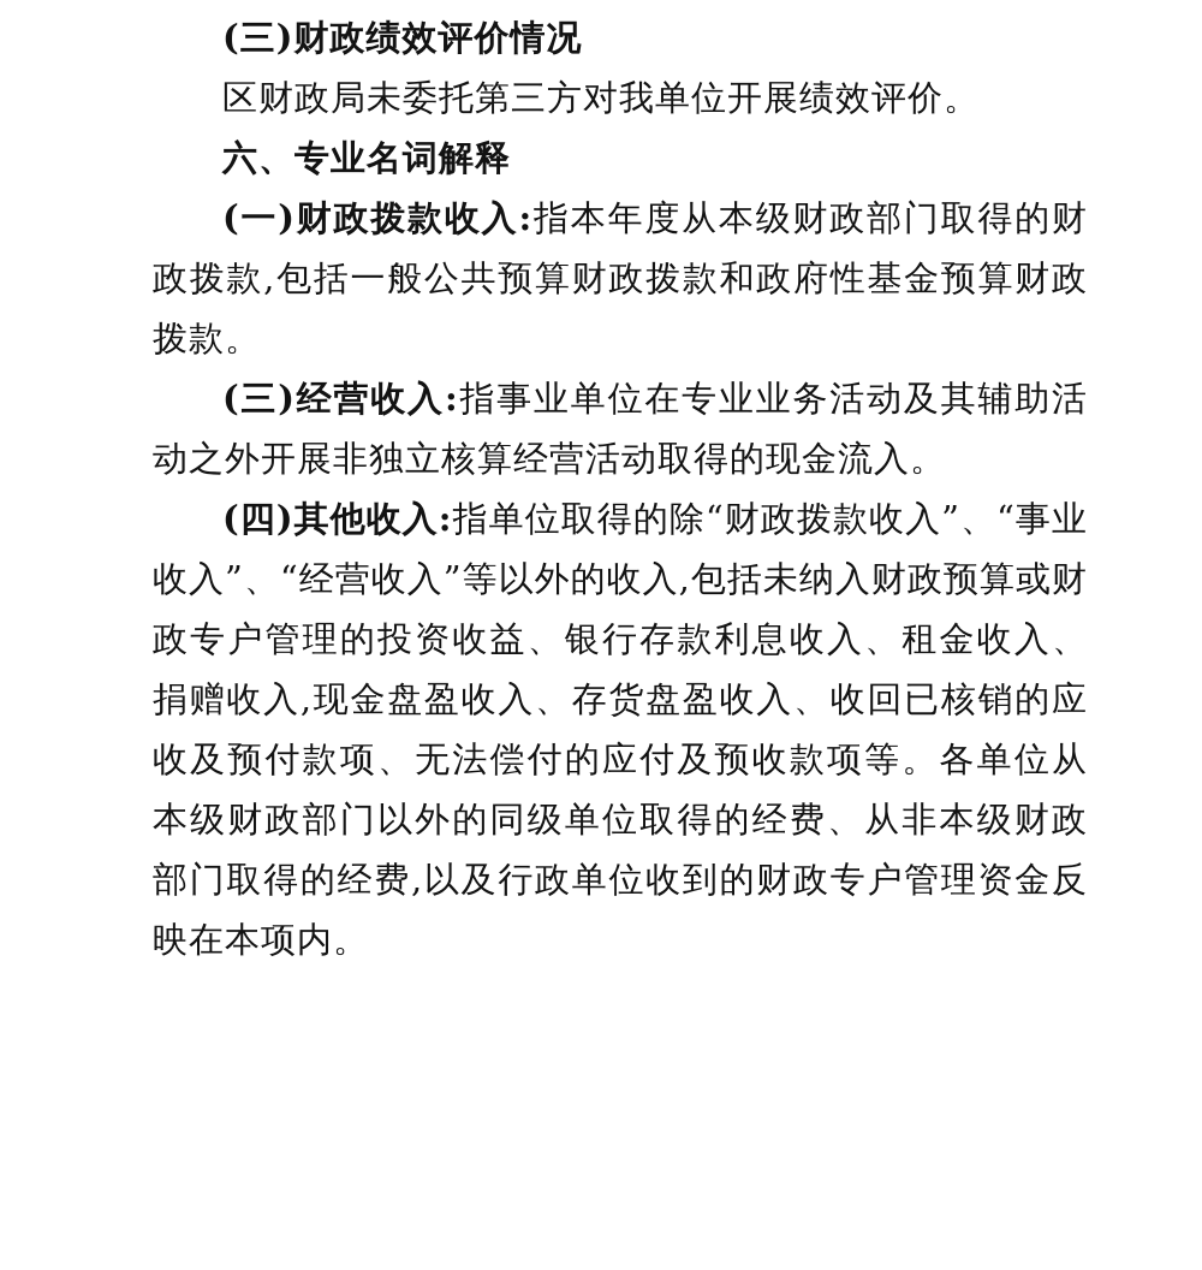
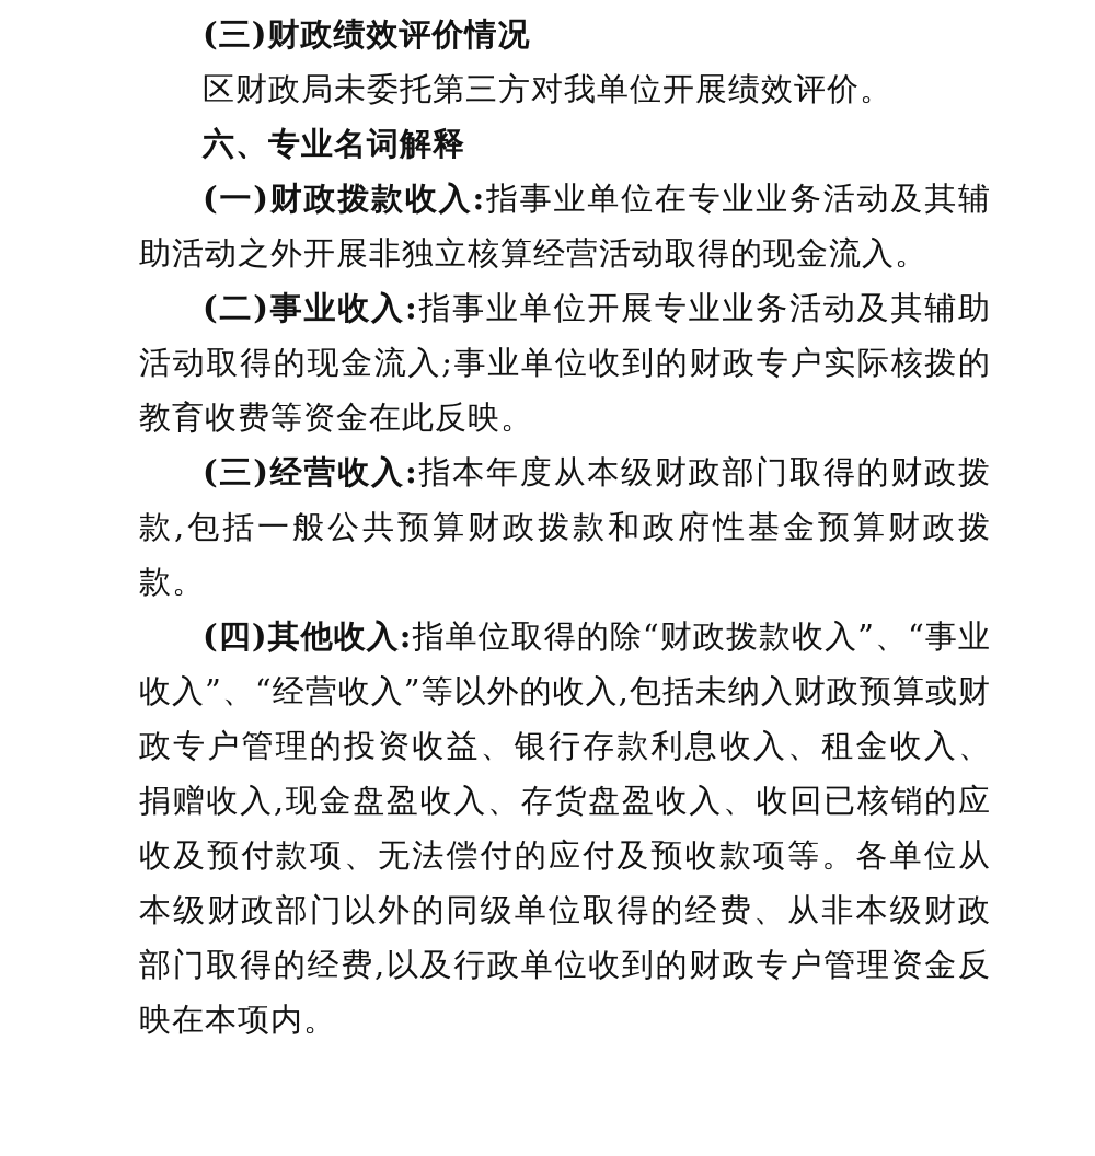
  (三)财政绩效评价情况
  区财政局未委托第三方对我单位开展绩效评价。
  六、专业名词解释
- (一)财政拨款收入:指本年度从本级财政部门取得的财政拨款,包括一般公共预算财政拨款和政府性基金预算财政拨款。
+ (一)财政拨款收入:指事业单位在专业业务活动及其辅助活动之外开展非独立核算经营活动取得的现金流入。
+ (二)事业收入:指事业单位开展专业业务活动及其辅助活动取得的现金流入;事业单位收到的财政专户实际核拨的教育收费等资金在此反映。
- (三)经营收入:指事业单位在专业业务活动及其辅助活动之外开展非独立核算经营活动取得的现金流入。
+ (三)经营收入:指本年度从本级财政部门取得的财政拨款,包括一般公共预算财政拨款和政府性基金预算财政拨款。
  (四)其他收入:指单位取得的除“财政拨款收入”、“事业收入”、“经营收入”等以外的收入,包括未纳入财政预算或财政专户管理的投资收益、银行存款利息收入、租金收入、捐赠收入,现金盘盈收入、存货盘盈收入、收回已核销的应收及预付款项、无法偿付的应付及预收款项等。各单位从本级财政部门以外的同级单位取得的经费、从非本级财政部门取得的经费,以及行政单位收到的财政专户管理资金反映在本项内。
